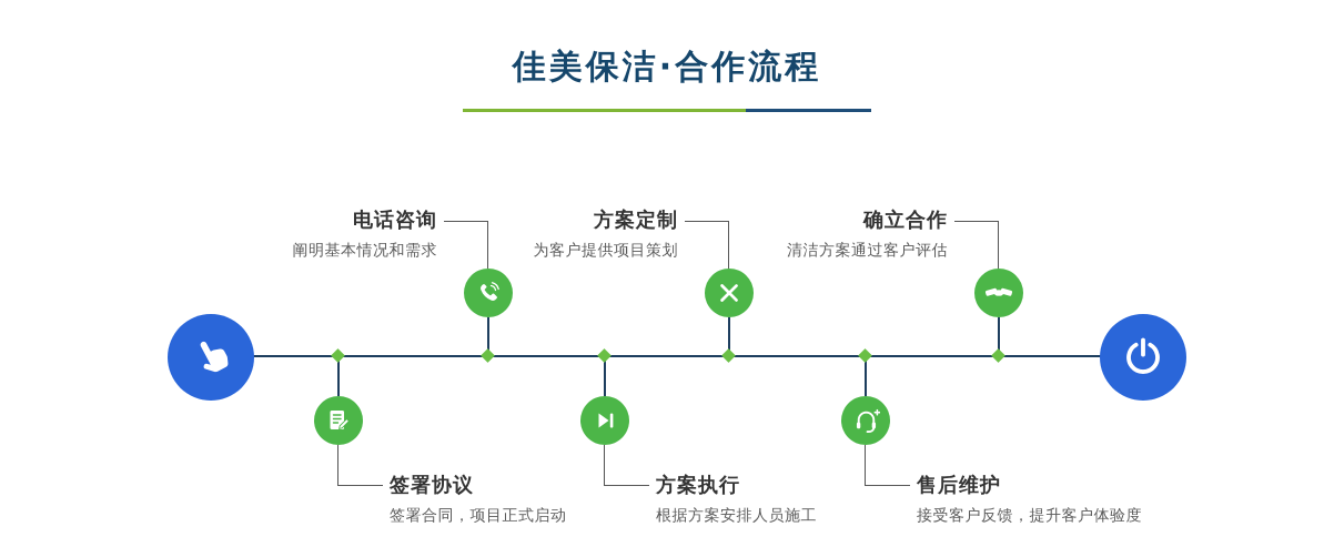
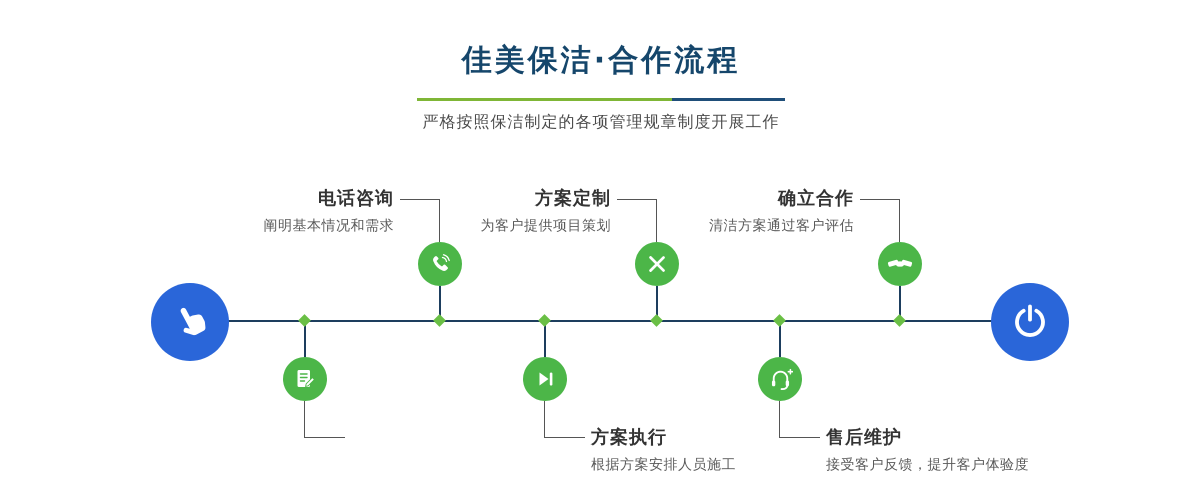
  佳美保洁·合作流程
+ 严格按照保洁制定的各项管理规章制度开展工作
  电话咨询
  阐明基本情况和需求
  方案定制
  为客户提供项目策划
  确立合作
  清洁方案通过客户评估
- 签署协议
- 签署合同，项目正式启动
  方案执行
  根据方案安排人员施工
  售后维护
  接受客户反馈，提升客户体验度
